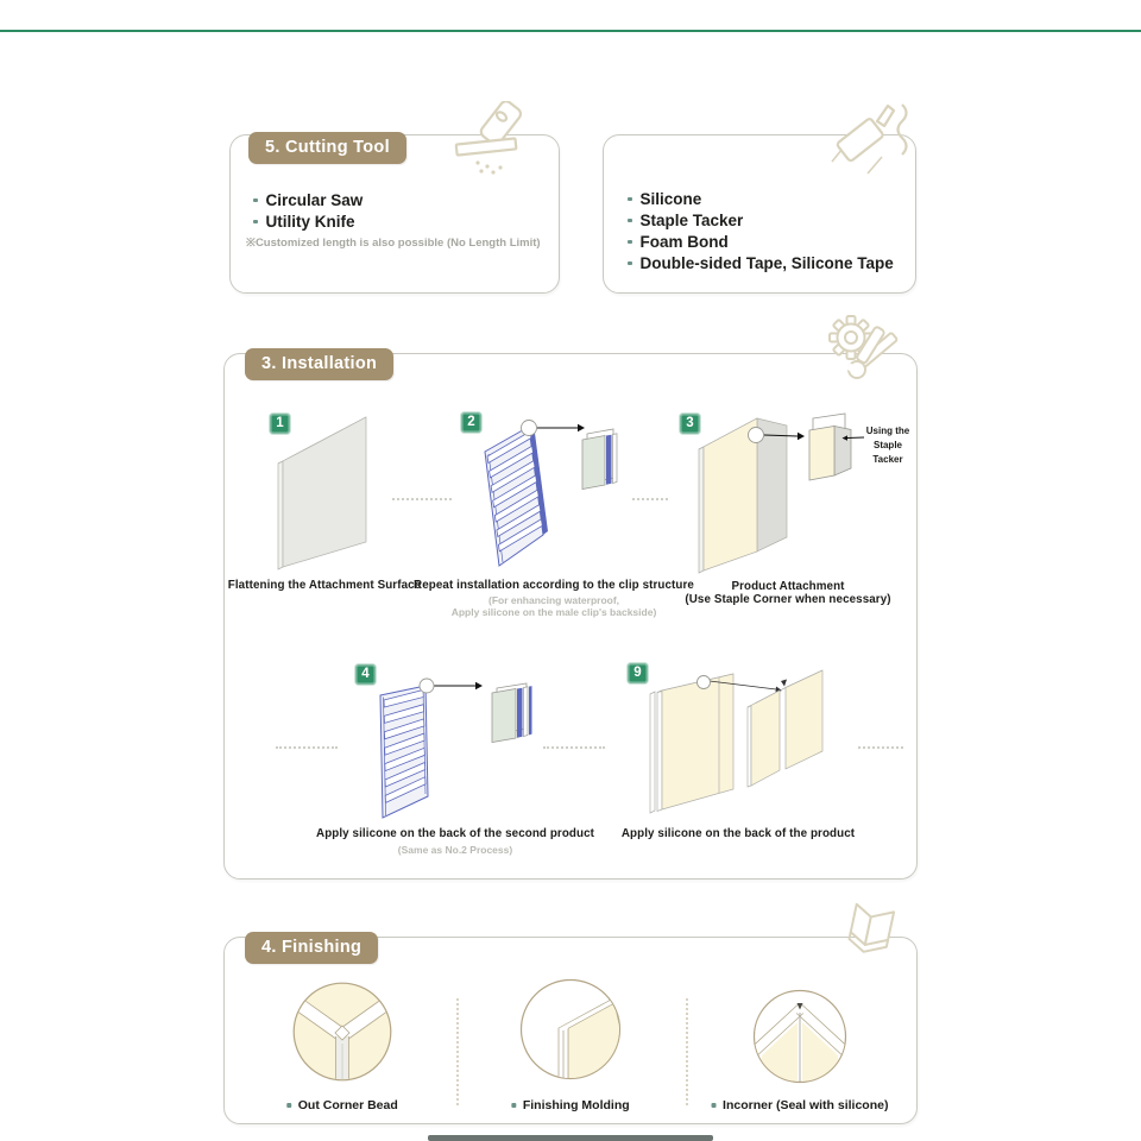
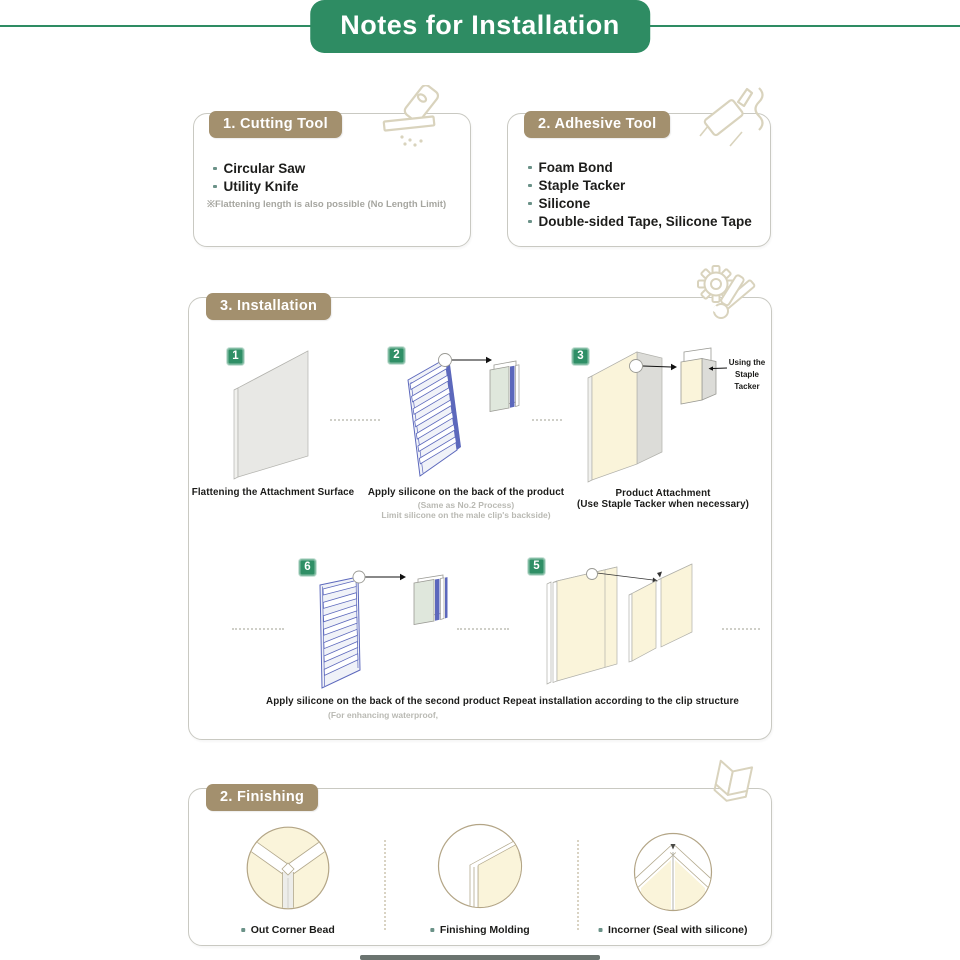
+ Notes for Installation
- 5. Cutting Tool
+ 1. Cutting Tool
  Circular Saw
  Utility Knife
- ※Customized length is also possible (No Length Limit)
+ ※Flattening length is also possible (No Length Limit)
+ 2. Adhesive Tool
- Silicone
+ Foam Bond
  Staple Tacker
- Foam Bond
+ Silicone
  Double-sided Tape, Silicone Tape
  3. Installation
  1
  Flattening the Attachment Surface
  2
- Repeat installation according to the clip structure
+ Apply silicone on the back of the product
- (For enhancing waterproof,
+ (Same as No.2 Process)
- Apply silicone on the male clip's backside)
+ Limit silicone on the male clip's backside)
  3
  Using the Staple Tacker
  Product Attachment
- (Use Staple Corner when necessary)
+ (Use Staple Tacker when necessary)
- 4
+ 6
  Apply silicone on the back of the second product
- (Same as No.2 Process)
+ (For enhancing waterproof,
- 9
+ 5
- Apply silicone on the back of the product
+ Repeat installation according to the clip structure
- 4. Finishing
+ 2. Finishing
  Out Corner Bead
  Finishing Molding
  Incorner (Seal with silicone)
